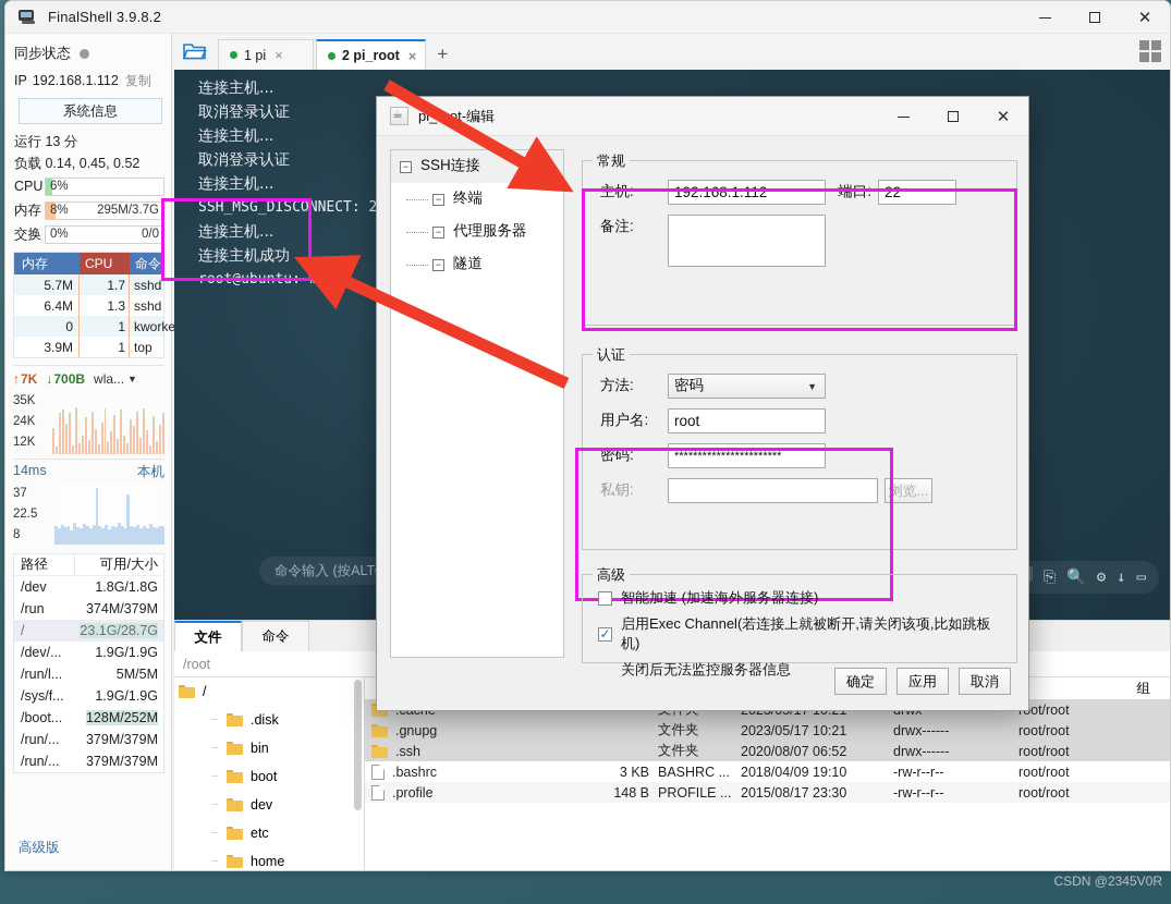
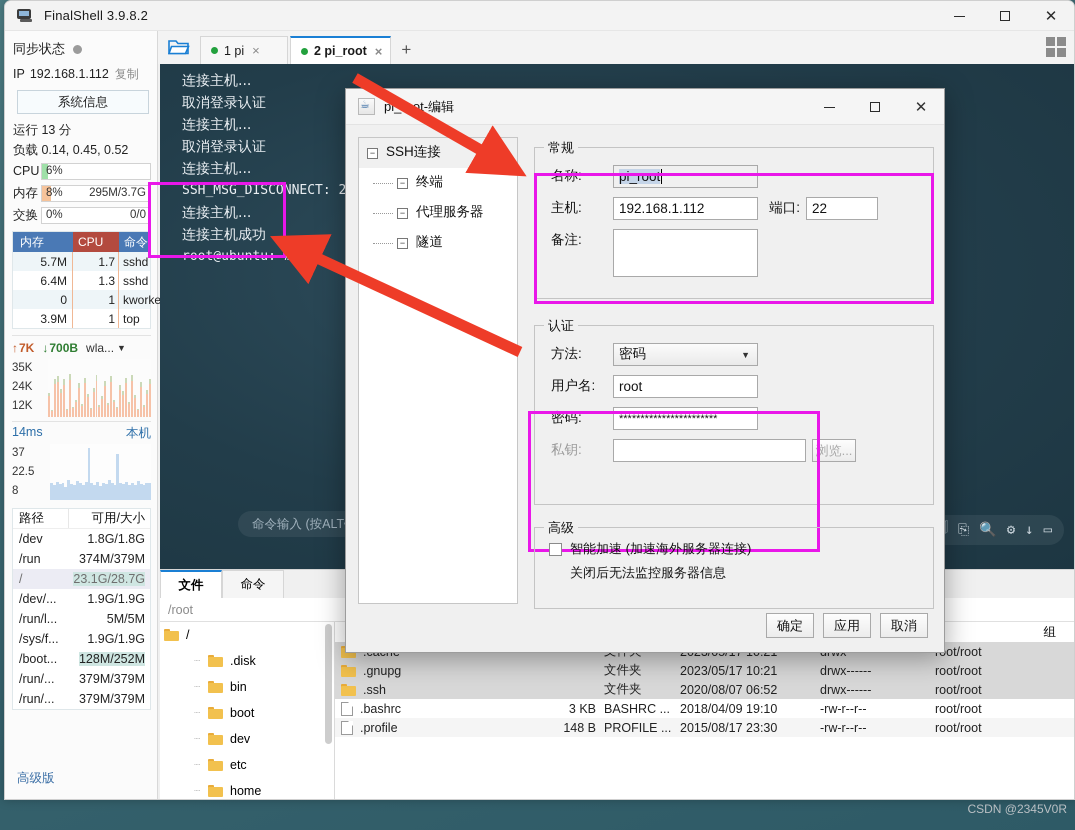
  FinalShell 3.9.8.2
  ✕
  同步状态
  IP
  192.168.1.112
  复制
  系统信息
  运行 13 分
  负载 0.14, 0.45, 0.52
  CPU
  6%
  内存
  8%
  295M/3.7G
  交换
  0%
  0/0
  内存
  CPU
  命令
  5.7M
  1.7
  sshd
  6.4M
  1.3
  sshd
  0
  1
  kworke
  3.9M
  1
  top
  ↑
  7K
  ↓
  700B
  wla...
  ▼
  35K
  24K
  12K
  14ms
  本机
  37
  22.5
  8
  路径
  可用/大小
  /dev
  1.8G/1.8G
  /run
  374M/379M
  /
  23.1G/28.7G
  /dev/...
  1.9G/1.9G
  /run/l...
  5M/5M
  /sys/f...
  1.9G/1.9G
  /boot...
  128M/252M
  /run/...
  379M/379M
  /run/...
  379M/379M
  高级版
  1 pi
  ×
  2 pi_root
  ×
  +
  连接主机...
  取消登录认证
  连接主机...
  取消登录认证
  连接主机...
  SSH_MSG_DISCONNECT: 2
  连接主机...
  连接主机成功
  root@ubuntu:~#
  ⎘
  🔍
  ⚙
  ↓
  ▭
  文件
  命令
  /root
  /
  ┈
  .disk
  ┈
  bin
  ┈
  boot
  ┈
  dev
  ┈
  etc
  ┈
  home
  组
  ot/root
  .gnupg
  文件夹
  2023/05/17 10:21
  drwx------
  root/root
  .ssh
  文件夹
  2020/08/07 06:52
  drwx------
  root/root
  .bashrc
  3 KB
  BASHRC ...
  2018/04/09 19:10
  -rw-r--r--
  root/root
  .profile
  148 B
  PROFILE ...
  2015/08/17 23:30
  -rw-r--r--
  root/root
  piot-编辑
  ✕
  −
  SSH连接
  −
  终端
  −
  代理服务器
  −
  隧道
  常规
+ 名称:
+ pi_root
  主机:
  192.168.1.112
  端口:
  22
  备注:
  认证
  方法:
  密码
  ▼
  用户名:
  root
  密码:
  ***********************
  私钥:
  浏览...
  高级
  智能加速 (加速海外服务器连接)
- ✓
- 启用Exec Channel(若连接上就被断开,请关闭该项,比如跳板机)
  关闭后无法监控服务器信息
  确定
  应用
  取消
  CSDN @2345V0R
